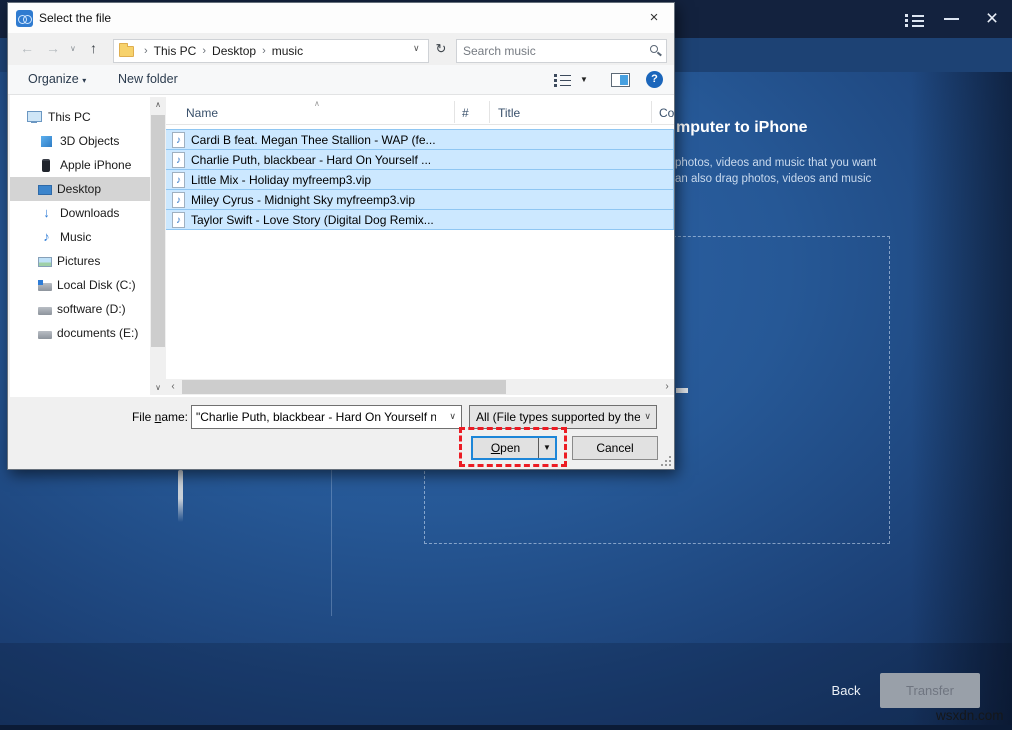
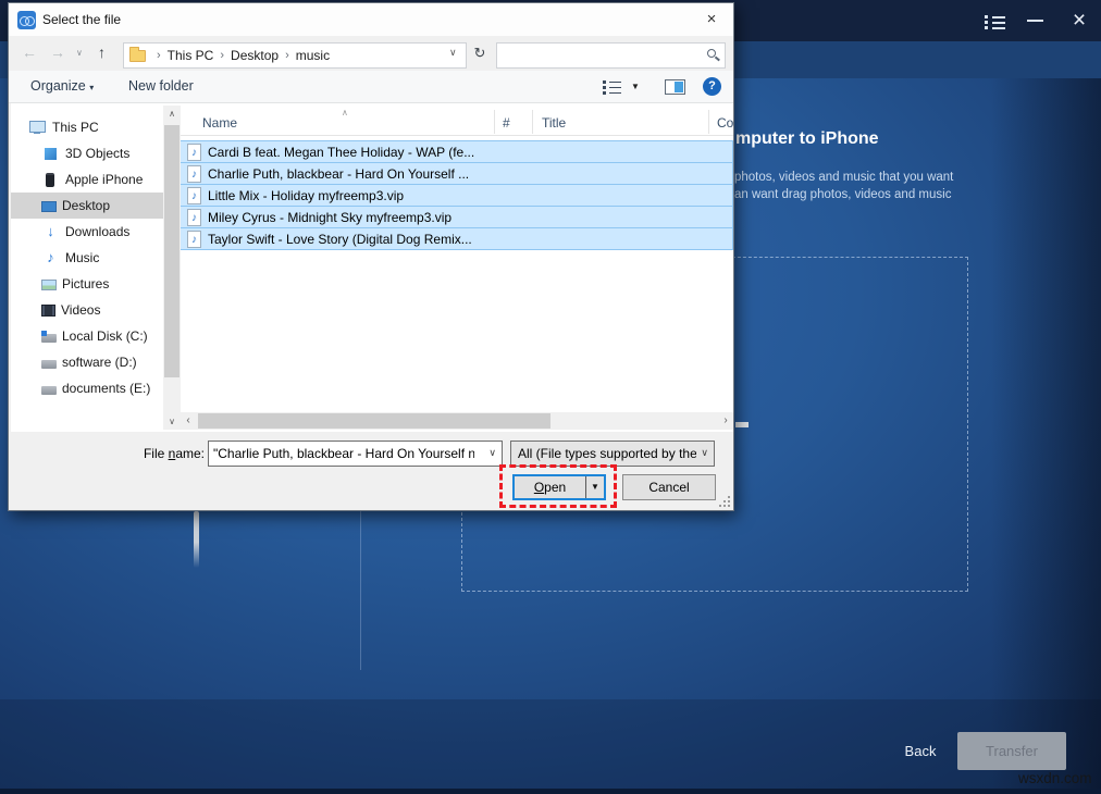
  ×
  mputer to iPhone
  photos, videos and music that you want
- an also drag photos, videos and music
+ an want drag photos, videos and music
  Back
  Transfer
  wsxdn.com
  Select the file
  ×
  ←
  →
  ∨
  ↑
  ›
  This PC
  ›
  Desktop
  ›
  music
  ∨
  ↻
- Search music
  Organize ▾
  New folder
  ▼
  ?
  This PC
  3D Objects
  Apple iPhone
  Desktop
  ↓
  Downloads
  ♪
  Music
  Pictures
+ Videos
  Local Disk (C:)
  software (D:)
  documents (E:)
  ∧
  ∨
  ∧
  Name
  #
  Title
  Co
  ♪
- Cardi B feat. Megan Thee Stallion - WAP (fe...
+ Cardi B feat. Megan Thee Holiday - WAP (fe...
  ♪
  Charlie Puth, blackbear - Hard On Yourself ...
  ♪
  Little Mix - Holiday myfreemp3.vip
  ♪
  Miley Cyrus - Midnight Sky myfreemp3.vip
  ♪
  Taylor Swift - Love Story (Digital Dog Remix...
  ‹
  ›
  File name:
  "Charlie Puth, blackbear - Hard On Yourself n
  ∨
  All (File types supported by the
  ∨
  Open
  ▼
  Cancel
